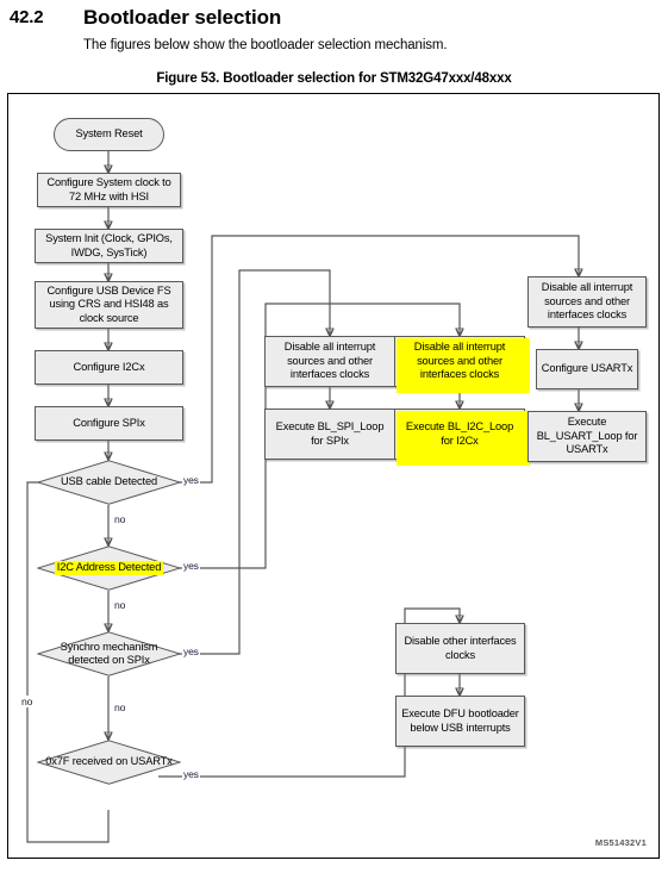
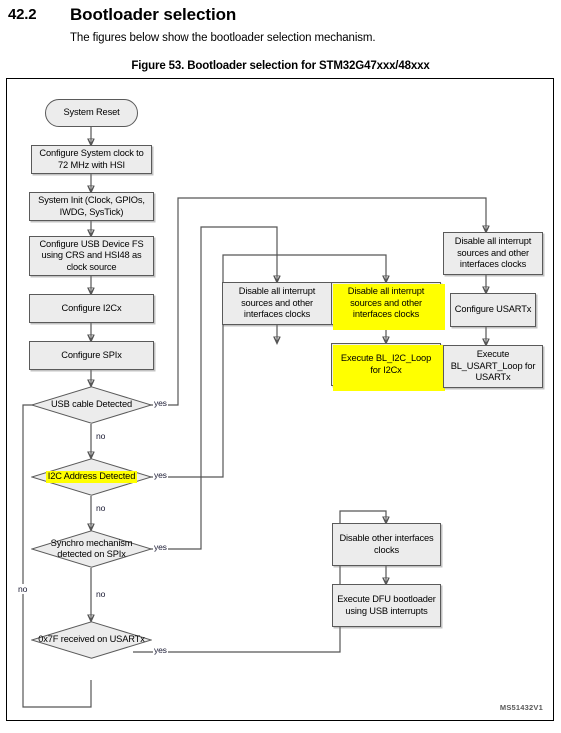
  42.2
  Bootloader selection
  The figures below show the bootloader selection mechanism.
  Figure 53. Bootloader selection for STM32G47xxx/48xxx
  yes
  no
  yes
  no
  yes
  no
  yes
  no
  System Reset
  Configure System clock to 72 MHz with HSI
  System Init (Clock, GPIOs, IWDG, SysTick)
  Configure USB Device FS using CRS and HSI48 as clock source
  Configure I2Cx
  Configure SPIx
  USB cable Detected
  I2C Address Detected
  Synchro mechanism detected on SPIx
  0x7F received on USARTx
  Disable all interrupt sources and other interfaces clocks
- Execute BL_SPI_Loop for SPIx
  Disable all interrupt sources and other interfaces clocks
  Execute BL_I2C_Loop for I2Cx
  Disable all interrupt sources and other interfaces clocks
  Configure USARTx
  Execute BL_USART_Loop for USARTx
  Disable other interfaces clocks
- Execute DFU bootloader below USB interrupts
+ Execute DFU bootloader using USB interrupts
  MS51432V1
